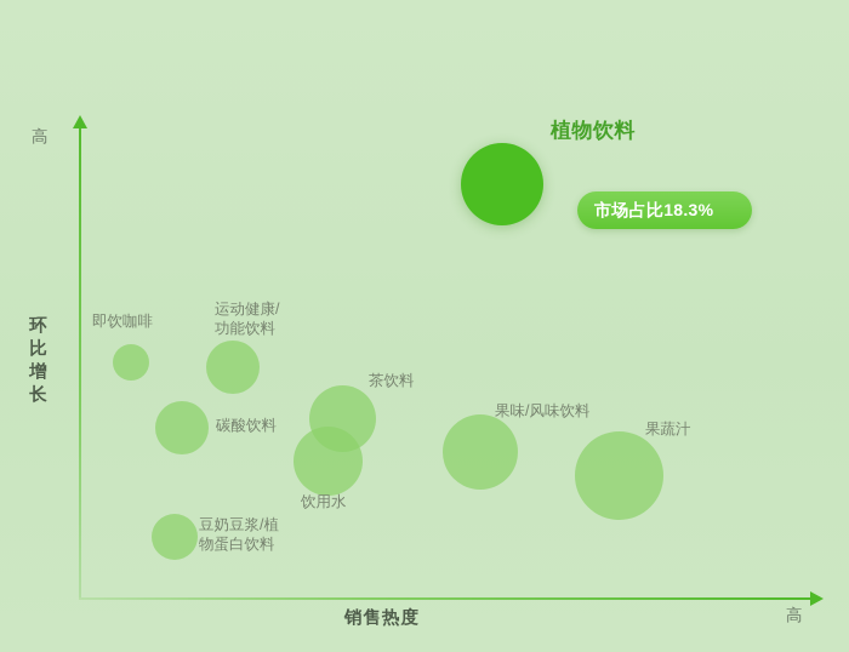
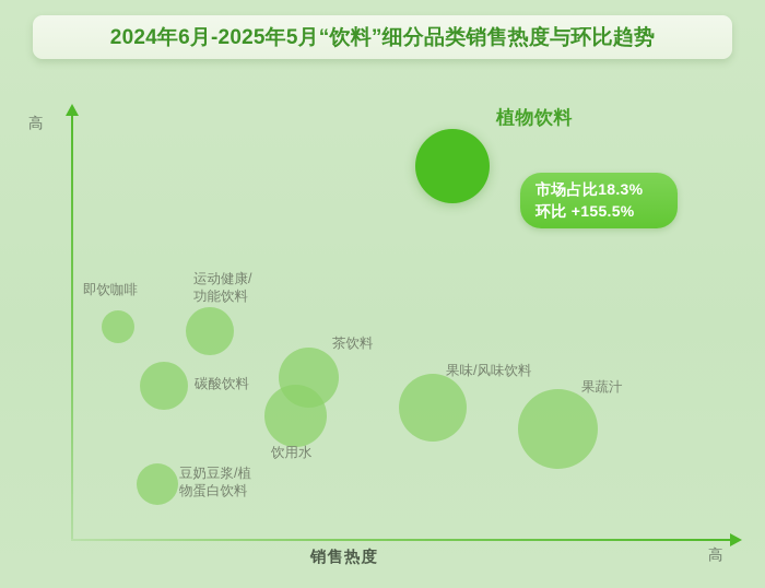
+ 2024年6月-2025年5月“饮料”细分品类销售热度与环比趋势
  高
  高
- 环比增长
  销售热度
  植物饮料
  即饮咖啡
  运动健康/
  功能饮料
  碳酸饮料
  茶饮料
  饮用水
  果味/风味饮料
  果蔬汁
  豆奶豆浆/植
  物蛋白饮料
  市场占比18.3%
+ 环比 +155.5%
